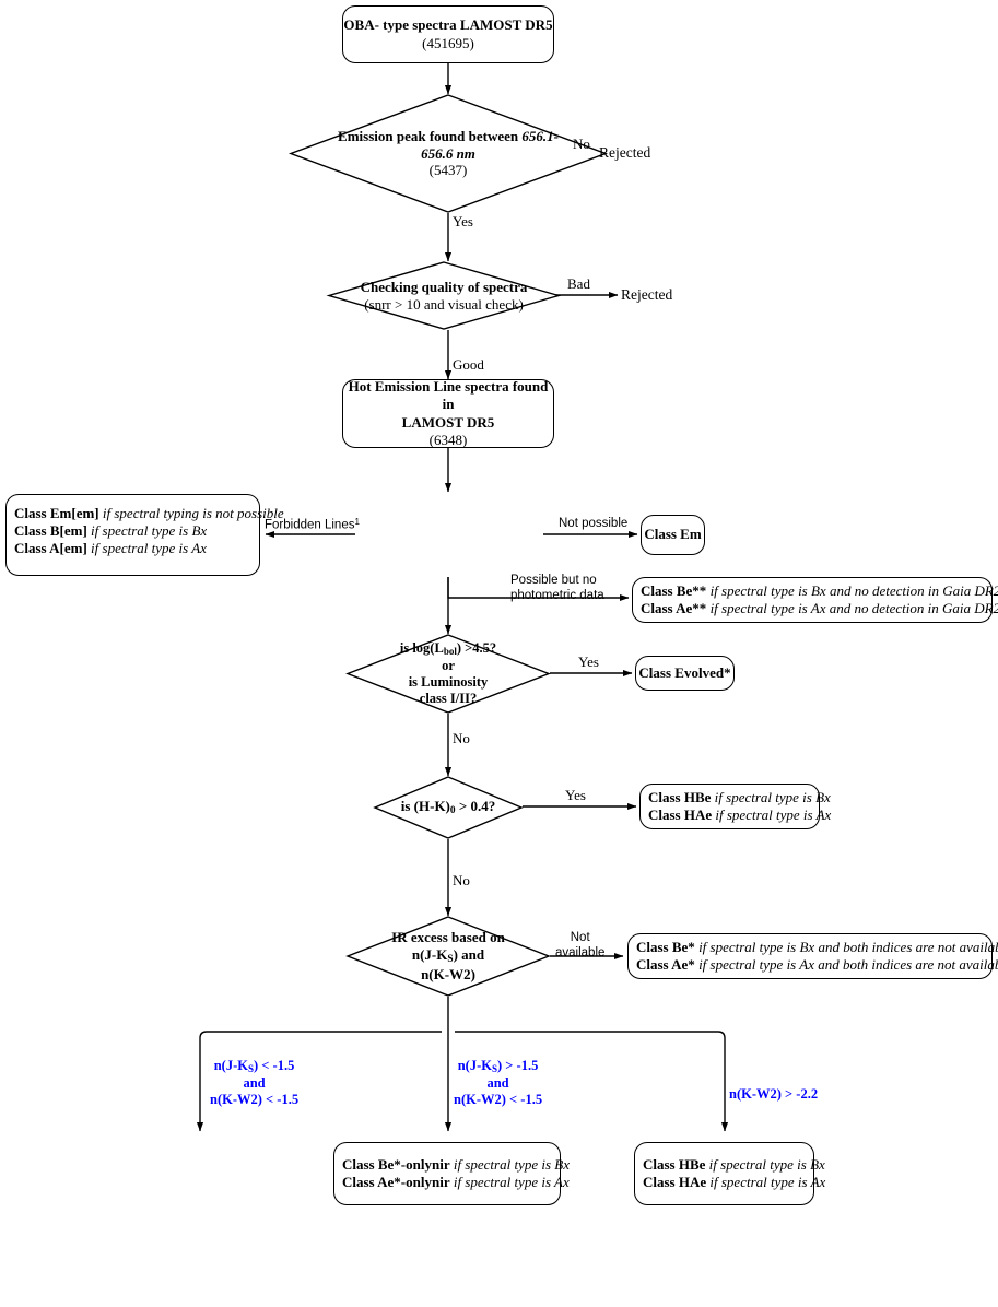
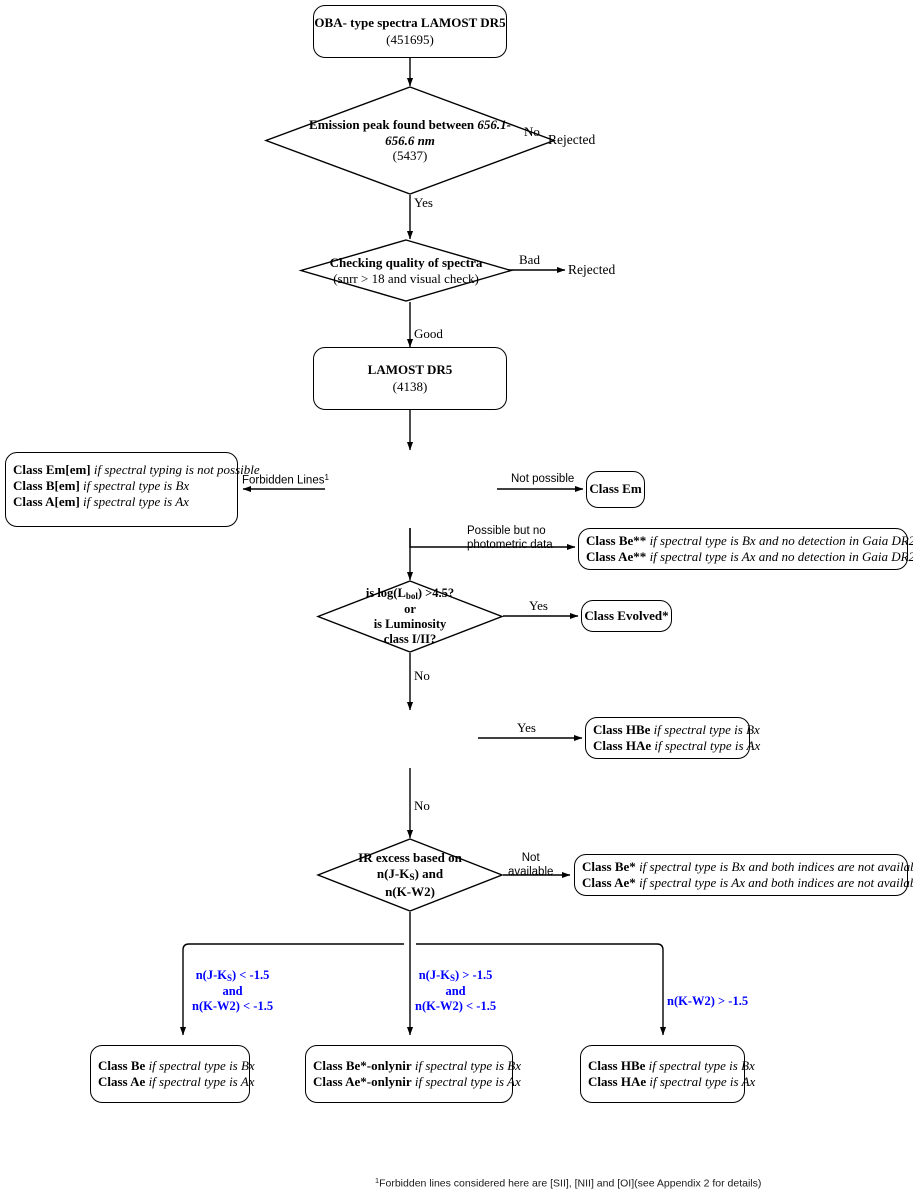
  OBA- type spectra LAMOST DR5
  (451695)
  Emission peak found between 656.1-
  656.6 nm
  (5437)
  Rejected
  Checking quality of spectra
- (snrr > 10 and visual check)
+ (snrr > 18 and visual check)
  Rejected
- Hot Emission Line spectra found in
  LAMOST DR5
- (6348)
+ (4138)
  Class Em[em] if spectral typing is not possible
  Class B[em] if spectral type is Bx
  Class A[em] if spectral type is Ax
  Class Em
  Class Be** if spectral type is Bx and no detection in Gaia DR2
  Class Ae** if spectral type is Ax and no detection in Gaia DR2
  is log(Lbol) >4.5?
  or
  is Luminosity
  class I/II?
  Class Evolved*
- is (H-K)0 > 0.4?
  Class HBe if spectral type is Bx
  Class HAe if spectral type is Ax
  IR excess based on
  n(J-KS) and
  n(K-W2)
  Class Be* if spectral type is Bx and both indices are not availa
  Class Ae* if spectral type is Ax and both indices are not availa
+ Class Be if spectral type is Bx
+ Class Ae if spectral type is Ax
  Class Be*-onlynir if spectral type is Bx
  Class Ae*-onlynir if spectral type is Ax
  Class HBe if spectral type is Bx
  Class HAe if spectral type is Ax
  No
  Yes
  Bad
  Good
  Forbidden Lines1
  Not possible
  Possible but no
  photometric data
  Yes
  No
  Yes
  No
  Not
  available
  n(J-KS) < -1.5
  and
  n(K-W2) < -1.5
  n(J-KS) > -1.5
  and
  n(K-W2) < -1.5
- n(K-W2) > -2.2
+ n(K-W2) > -1.5
+ 1Forbidden lines considered here are [SII], [NII] and [OI](see Appendix 2 for details)
